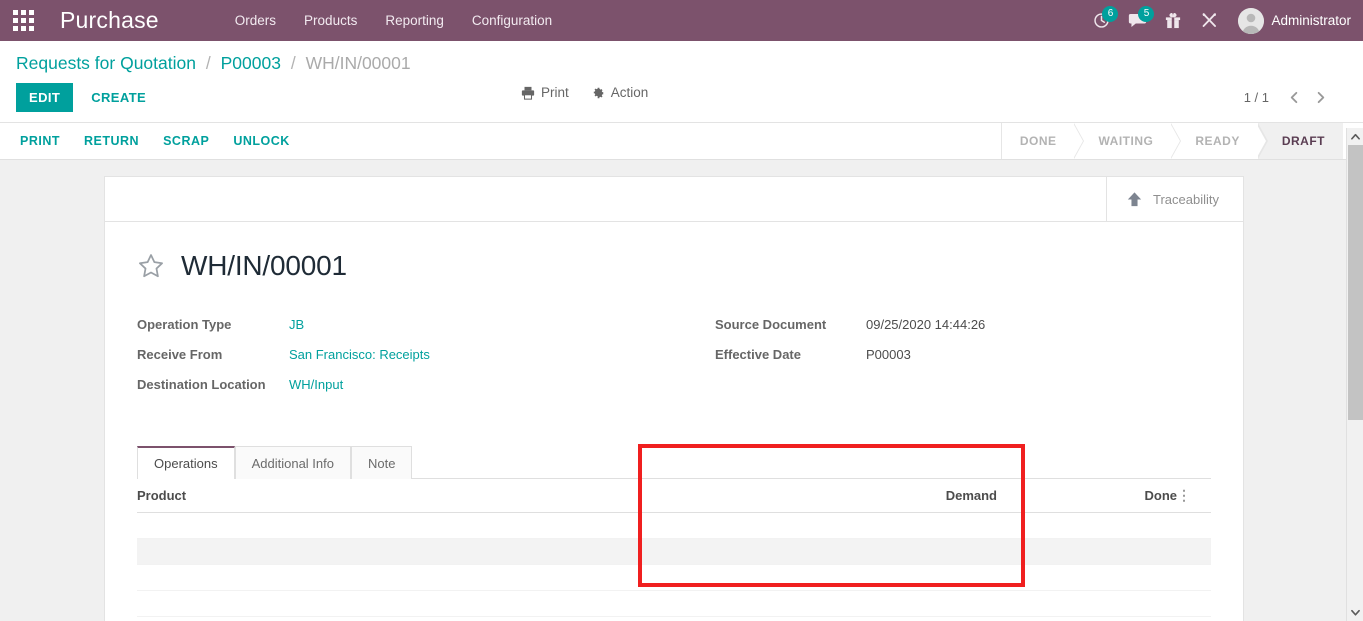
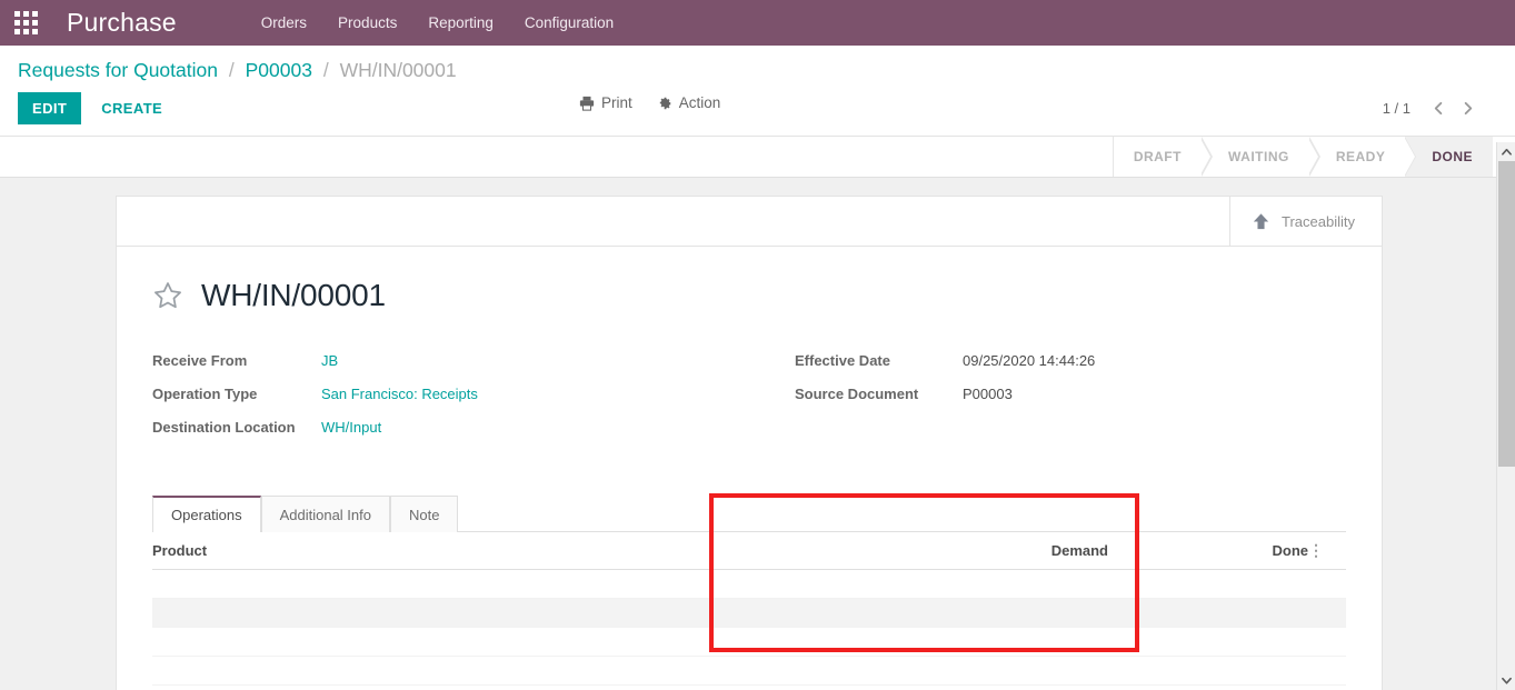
  Purchase
  Orders
  Products
  Reporting
  Configuration
- 6
- 5
- Administrator
  Requests for Quotation / P00003 / WH/IN/00001
  EDIT
  CREATE
  Print
  Action
  1 / 1
- PRINT
- RETURN
- SCRAP
- UNLOCK
- DONE
+ DRAFT
  WAITING
  READY
- DRAFT
+ DONE
  Traceability
  WH/IN/00001
- Operation Type
+ Receive From
  JB
- Receive From
+ Operation Type
  San Francisco: Receipts
  Destination Location
  WH/Input
- Source Document
+ Effective Date
  09/25/2020 14:44:26
- Effective Date
+ Source Document
  P00003
  Operations
  Additional Info
  Note
  Product	Demand	Done	⋮
